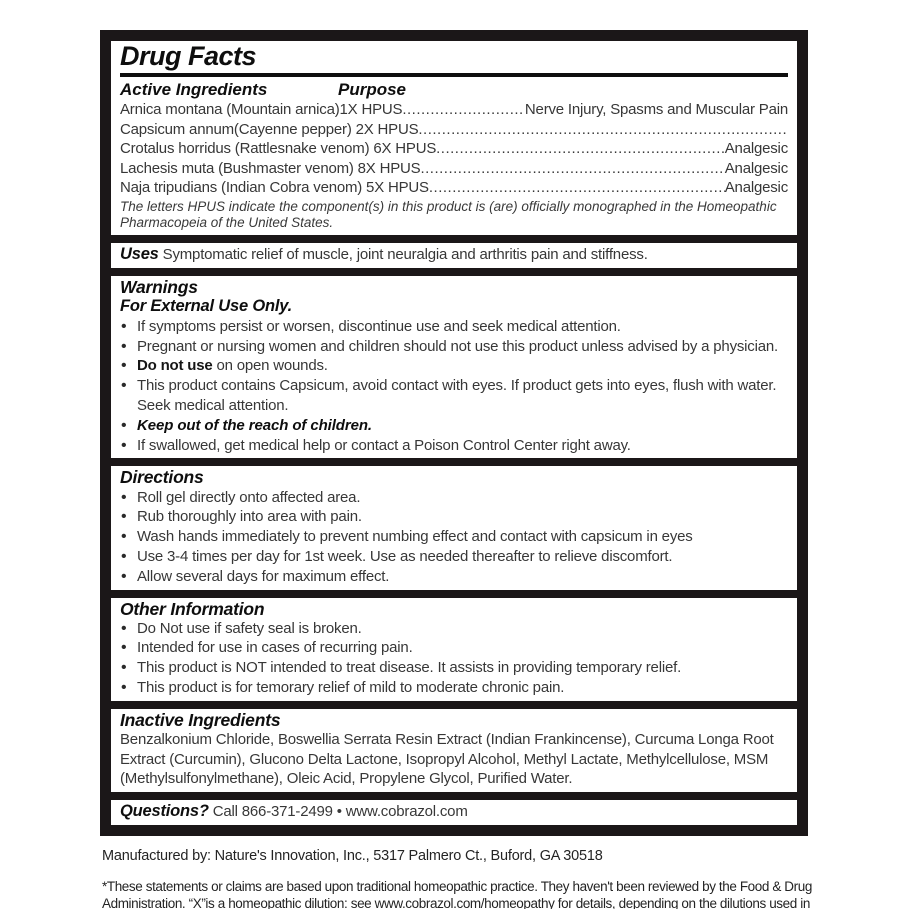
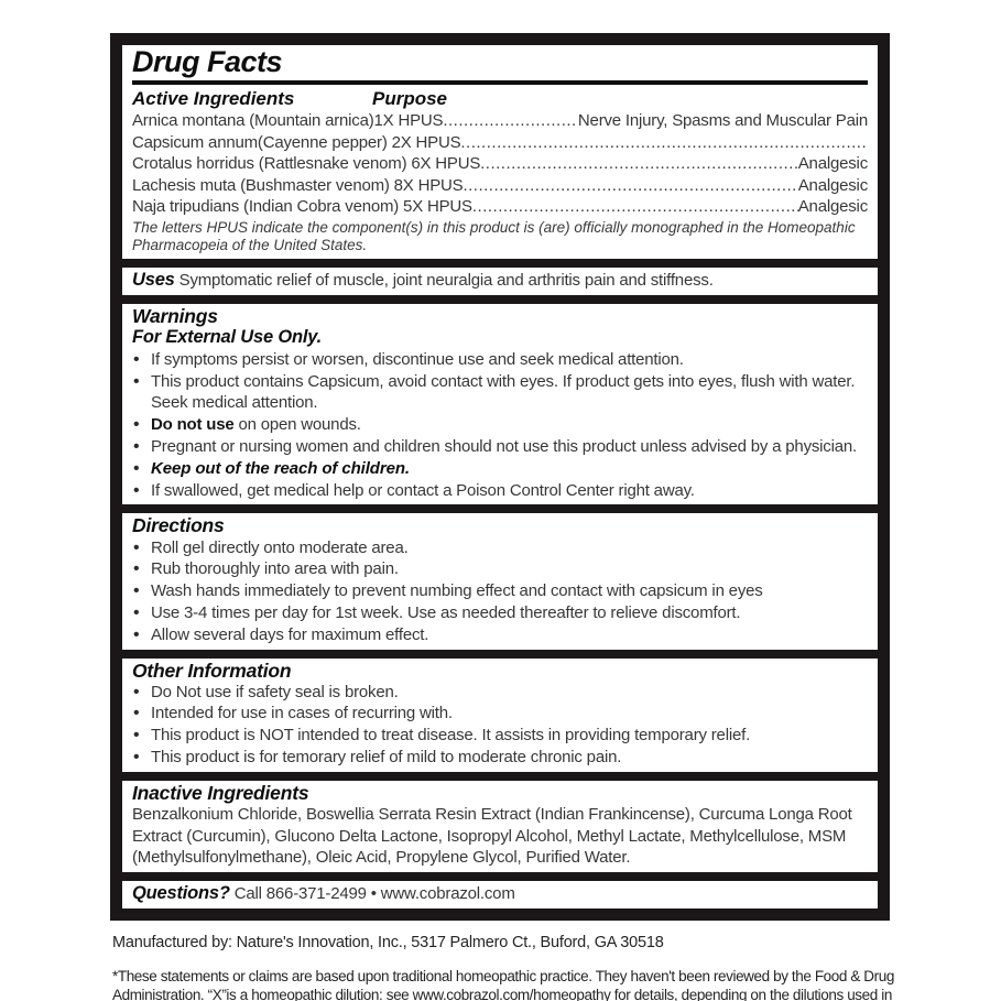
  Drug Facts
  Active Ingredients
  Purpose
  Arnica montana (Mountain arnica)1X HPUS
  Nerve Injury, Spasms and Muscular Pain
  Capsicum annum(Cayenne pepper) 2X HPUS
  Crotalus horridus (Rattlesnake venom) 6X HPUS
  Analgesic
  Lachesis muta (Bushmaster venom) 8X HPUS
  Analgesic
  Naja tripudians (Indian Cobra venom) 5X HPUS
  Analgesic
  The letters HPUS indicate the component(s) in this product is (are) officially monographed in the Homeopathic Pharmacopeia of the United States.
  Uses Symptomatic relief of muscle, joint neuralgia and arthritis pain and stiffness.
  Warnings
  For External Use Only.
  If symptoms persist or worsen, discontinue use and seek medical attention.
- Pregnant or nursing women and children should not use this product unless advised by a physician.
+ This product contains Capsicum, avoid contact with eyes. If product gets into eyes, flush with water. Seek medical attention.
  Do not use on open wounds.
- This product contains Capsicum, avoid contact with eyes. If product gets into eyes, flush with water. Seek medical attention.
+ Pregnant or nursing women and children should not use this product unless advised by a physician.
  Keep out of the reach of children.
  If swallowed, get medical help or contact a Poison Control Center right away.
  Directions
- Roll gel directly onto affected area.
+ Roll gel directly onto moderate area.
  Rub thoroughly into area with pain.
  Wash hands immediately to prevent numbing effect and contact with capsicum in eyes
  Use 3-4 times per day for 1st week. Use as needed thereafter to relieve discomfort.
  Allow several days for maximum effect.
  Other Information
  Do Not use if safety seal is broken.
- Intended for use in cases of recurring pain.
+ Intended for use in cases of recurring with.
  This product is NOT intended to treat disease. It assists in providing temporary relief.
  This product is for temorary relief of mild to moderate chronic pain.
  Inactive Ingredients
  Benzalkonium Chloride, Boswellia Serrata Resin Extract (Indian Frankincense), Curcuma Longa Root Extract (Curcumin), Glucono Delta Lactone, Isopropyl Alcohol, Methyl Lactate, Methylcellulose, MSM (Methylsulfonylmethane), Oleic Acid, Propylene Glycol, Purified Water.
  Questions? Call 866-371-2499 • www.cobrazol.com
  Manufactured by: Nature's Innovation, Inc., 5317 Palmero Ct., Buford, GA 30518
  *These statements or claims are based upon traditional homeopathic practice. They haven't been reviewed by the Food & Drug Administration. “X”is a homeopathic dilution: see www.cobrazol.com/homeopathy for details, depending on the dilutions used in
